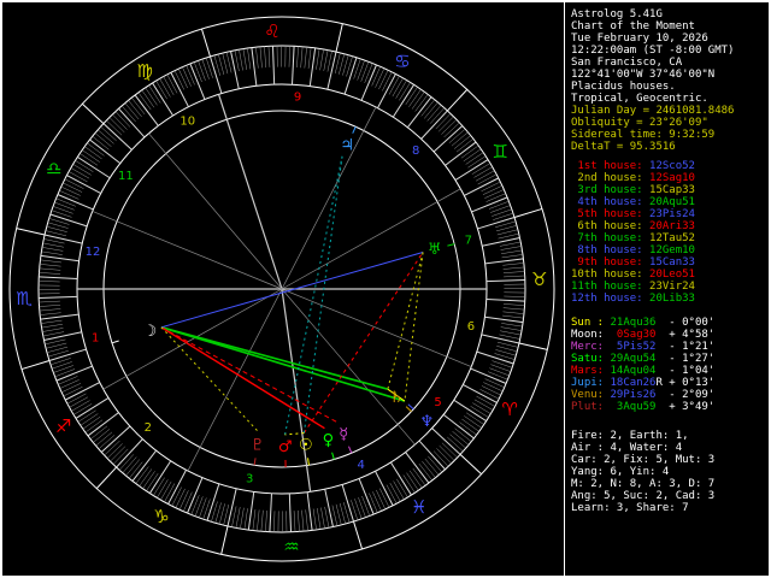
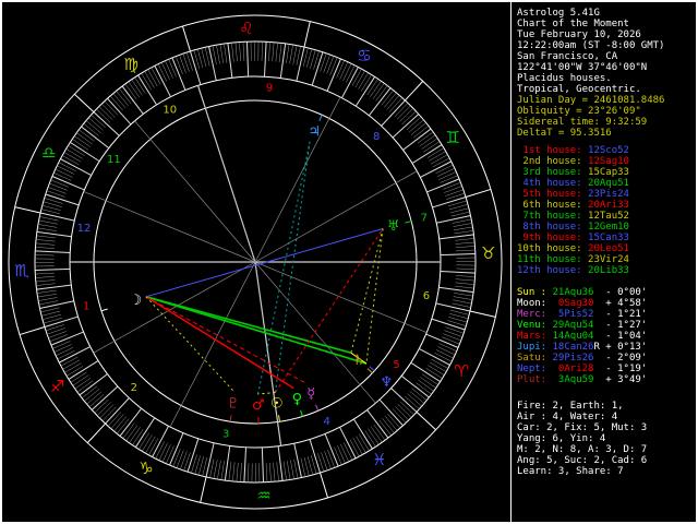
  ♈
  ♉
  ♊
  ♋
  ♌
  ♍
  ♎
  ♏
  ♐
  ♑
  ♒
  ♓
  1
  2
  3
  4
  5
  6
  7
  8
  9
  10
  11
  12
  ☉
  ☽
  ☿
  ♀
  ♂
  ♃
  ♄
  ♅
  ♆
  ♇
  Astrolog 5.41G
  Chart of the Moment
  Tue February 10, 2026
  12:22:00am (ST -8:00 GMT)
  San Francisco, CA
  122°41'00"W 37°46'00"N
  Placidus houses.
  Tropical, Geocentric.
  Julian Day = 2461081.8486
  Obliquity = 23°26'09"
  Sidereal time: 9:32:59
  DeltaT = 95.3516
  1st house: 12Sco52
  2nd house: 12Sag10
  3rd house: 15Cap33
  4th house: 20Aqu51
  5th house: 23Pis24
  6th house: 20Ari33
  7th house: 12Tau52
  8th house: 12Gem10
  9th house: 15Can33
  10th house: 20Leo51
  11th house: 23Vir24
  12th house: 20Lib33
  Sun : 21Aqu36 - 0°00'
  Moon: 0Sag30 + 4°58'
  Merc: 5Pis52 - 1°21'
- Satu: 29Aqu54 - 1°27'
+ Venu: 29Aqu54 - 1°27'
  Mars: 14Aqu04 - 1°04'
  Jupi: 18Can26R + 0°13'
- Venu: 29Pis26 - 2°09'
+ Satu: 29Pis26 - 2°09'
+ Nept: 0Ari28 - 1°19'
  Plut: 3Aqu59 + 3°49'
  Fire: 2, Earth: 1,
  Air : 4, Water: 4
  Car: 2, Fix: 5, Mut: 3
  Yang: 6, Yin: 4
  M: 2, N: 8, A: 3, D: 7
- Ang: 5, Suc: 2, Cad: 3
+ Ang: 5, Suc: 2, Cad: 6
  Learn: 3, Share: 7
